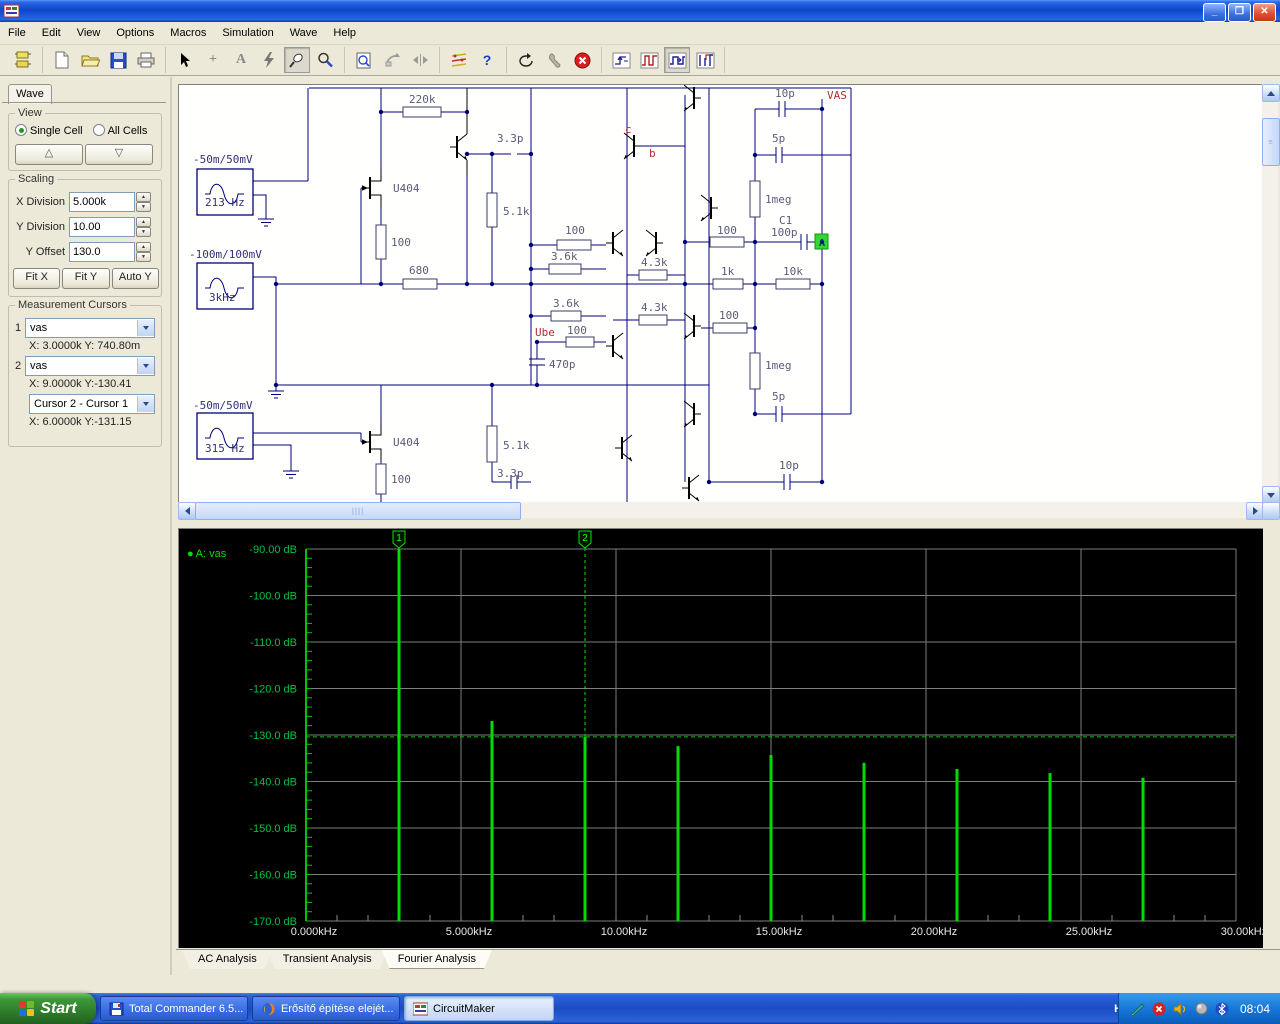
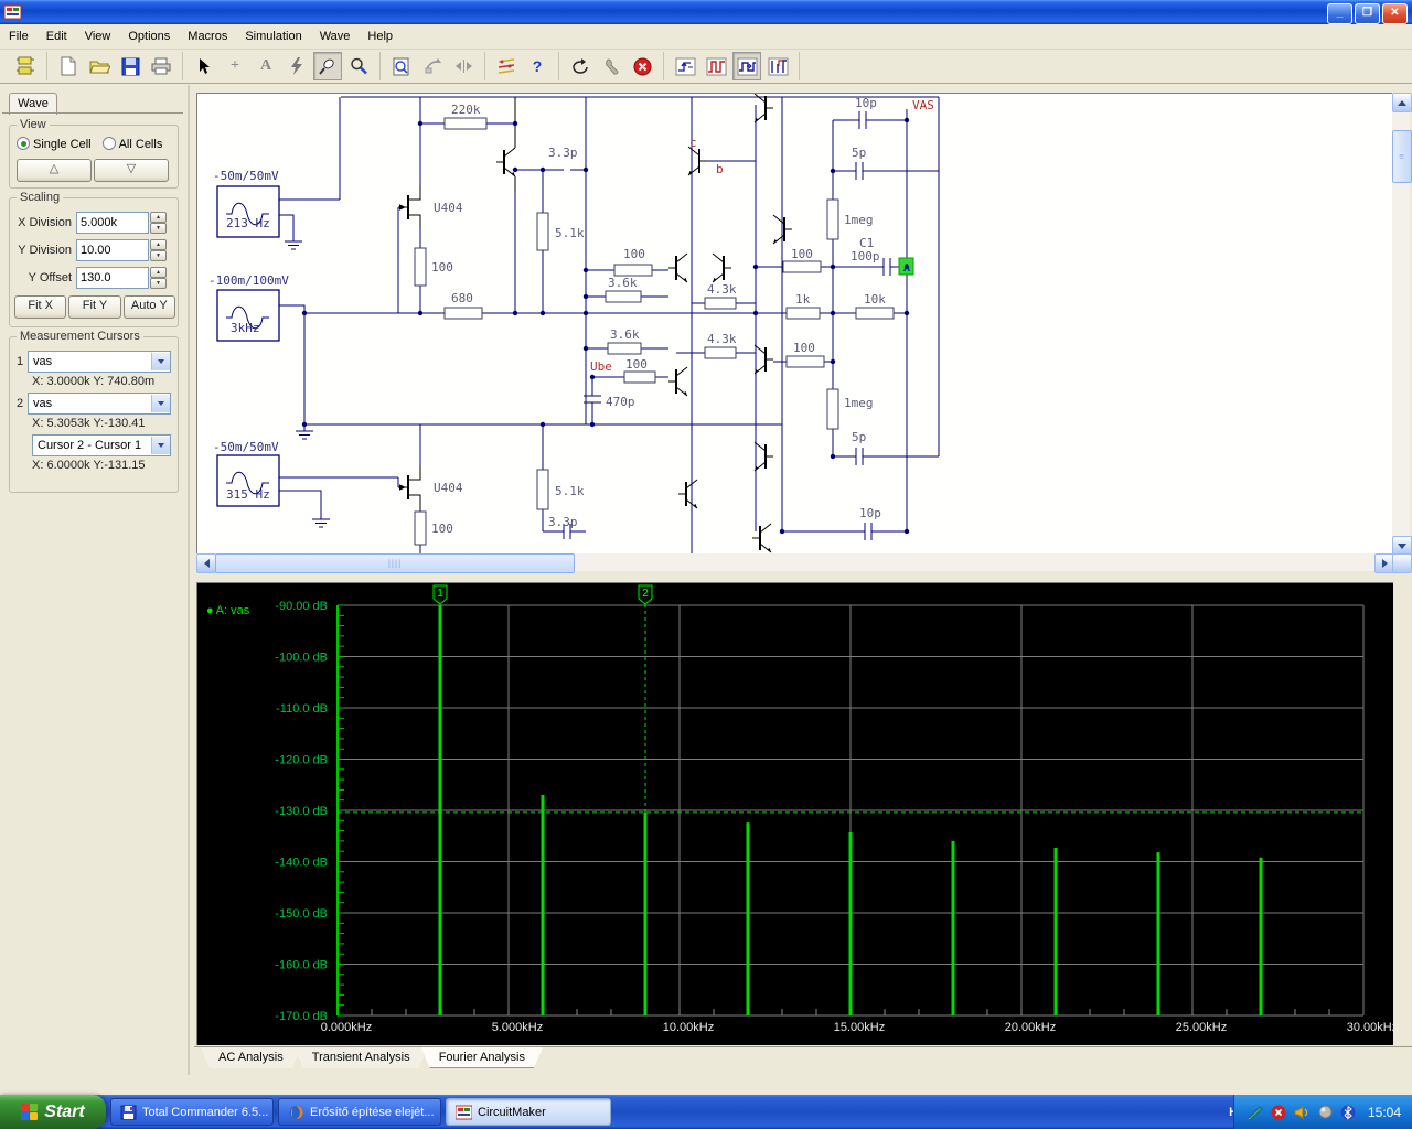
  _
  ❐
  ✕
  File
  Edit
  View
  Options
  Macros
  Simulation
  Wave
  Help
  +
  A
  ?
  Wave
  View
  Single Cell
  All Cells
  △
  ▽
  Scaling
  X Division
  5.000k
  Y Division
  10.00
  Y Offset
  130.0
  Fit X
  Fit Y
  Auto Y
  Measurement Cursors
  1
  vas
  X: 3.0000k Y: 740.80m
  2
  vas
- X: 9.0000k Y:-130.41
+ X: 5.3053k Y:-130.41
  Cursor 2 - Cursor 1
  X: 6.0000k Y:-131.15
  220k
  -50m/50mV
  213 Hz
  U404
  100
  680
  3.3p
  5.1k
  c
  b
  VAS
  10p
  5p
  1meg
  C1
  100p
  100
  100
  3.6k
  4.3k
  1k
  10k
  3.6k
  4.3k
  100
  Ube
  100
  470p
  1meg
  5p
  10p
  -100m/100mV
  3kHz
  -50m/50mV
  315 Hz
  U404
  100
  5.1k
  3.3p
  A
  ≡
  ||||
  ● A: vas
  -90.00 dB
  -100.0 dB
  -110.0 dB
  -120.0 dB
  -130.0 dB
  -140.0 dB
  -150.0 dB
  -160.0 dB
  -170.0 dB
  0.000kHz
  5.000kHz
  10.00kHz
  15.00kHz
  20.00kHz
  25.00kHz
  30.00kH
  1
  2
  AC Analysis Transient Analysis Fourier Analysis
  Start
  Total Commander 6.5...
  Erősítő építése elejét...
  CircuitMaker
- 08:04
+ 15:04
